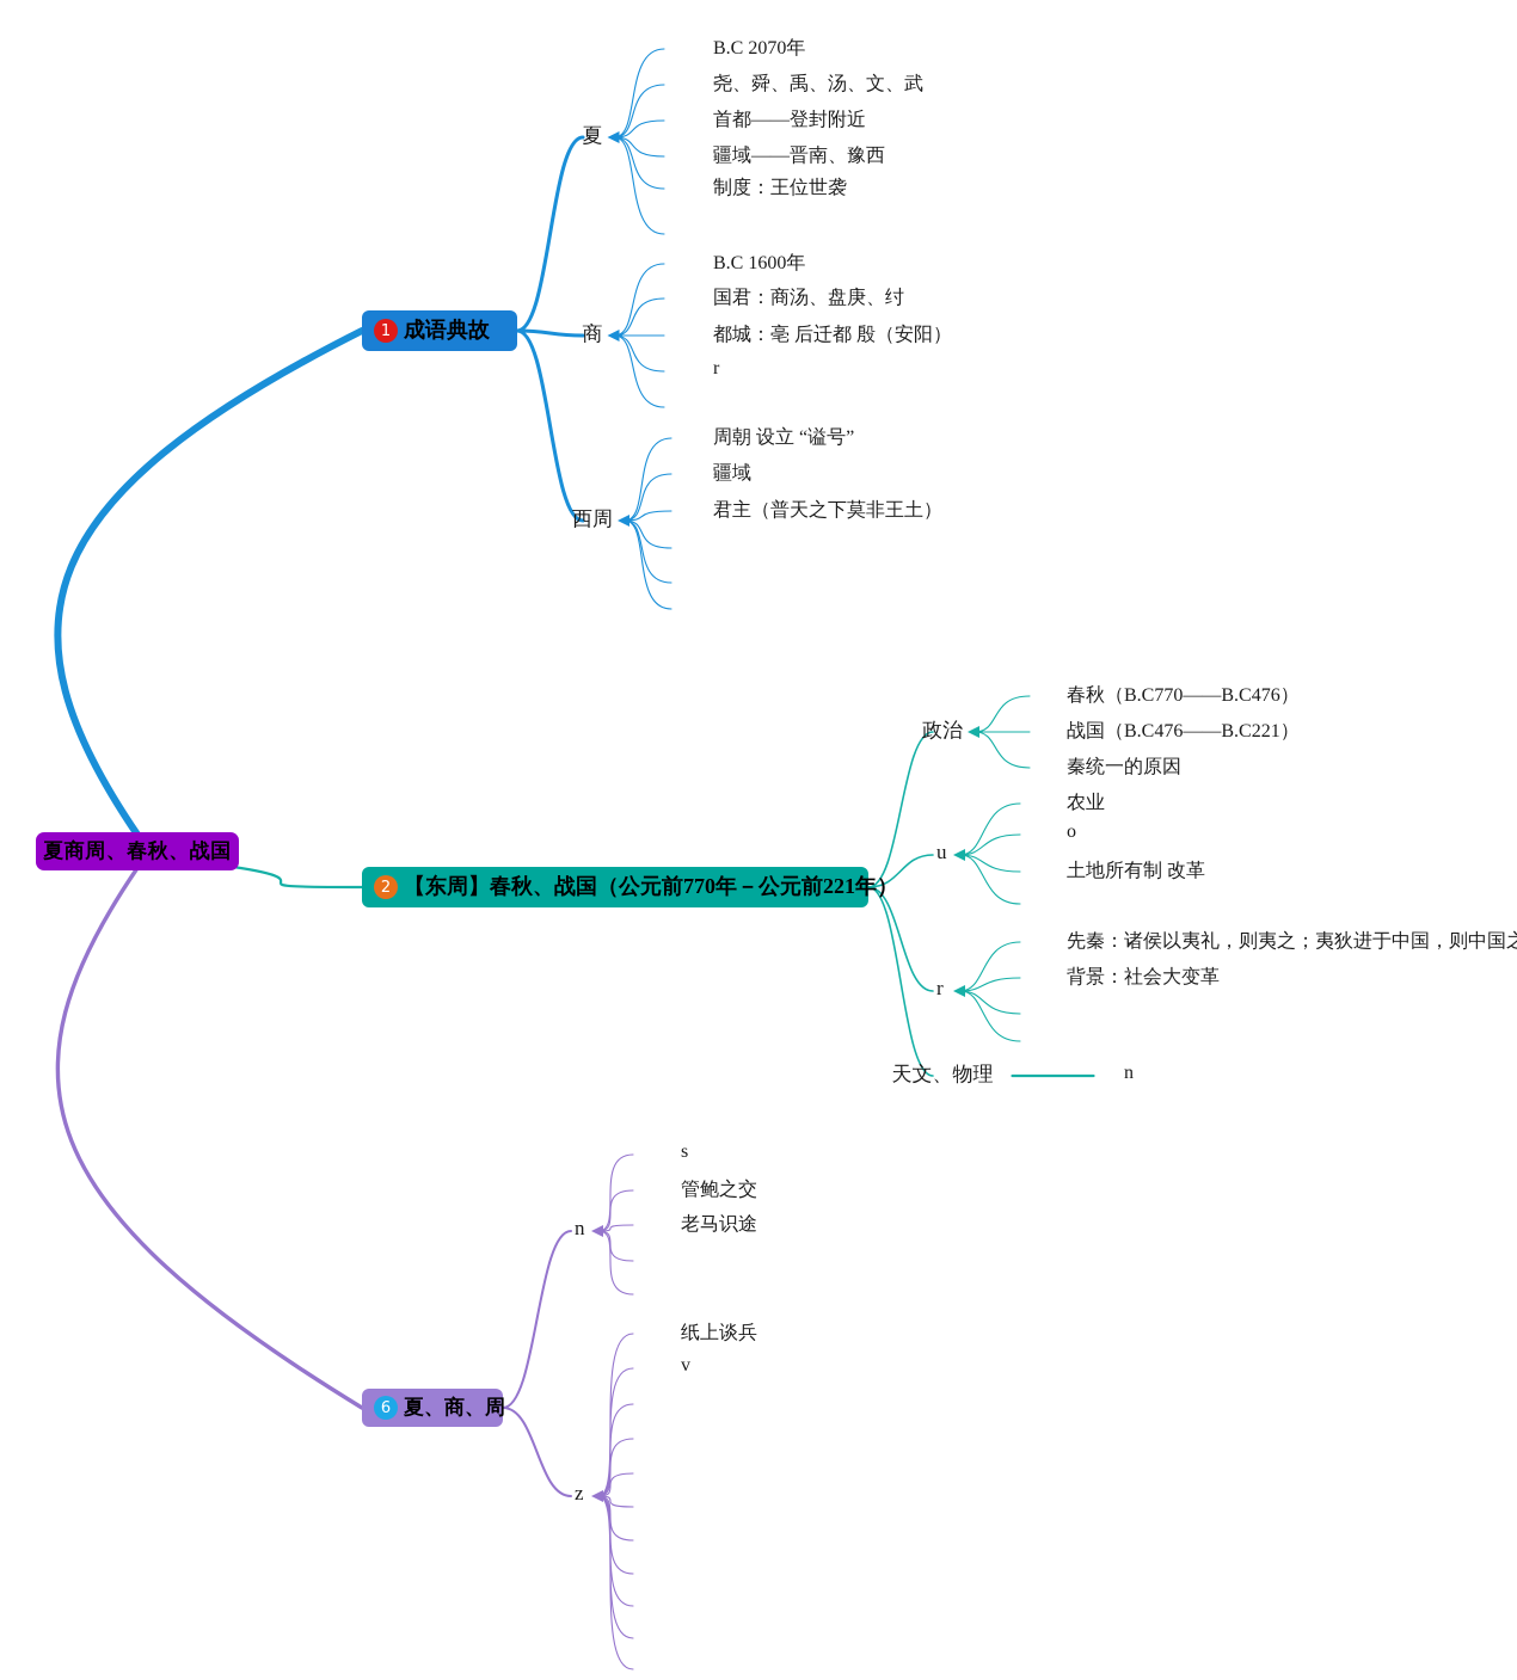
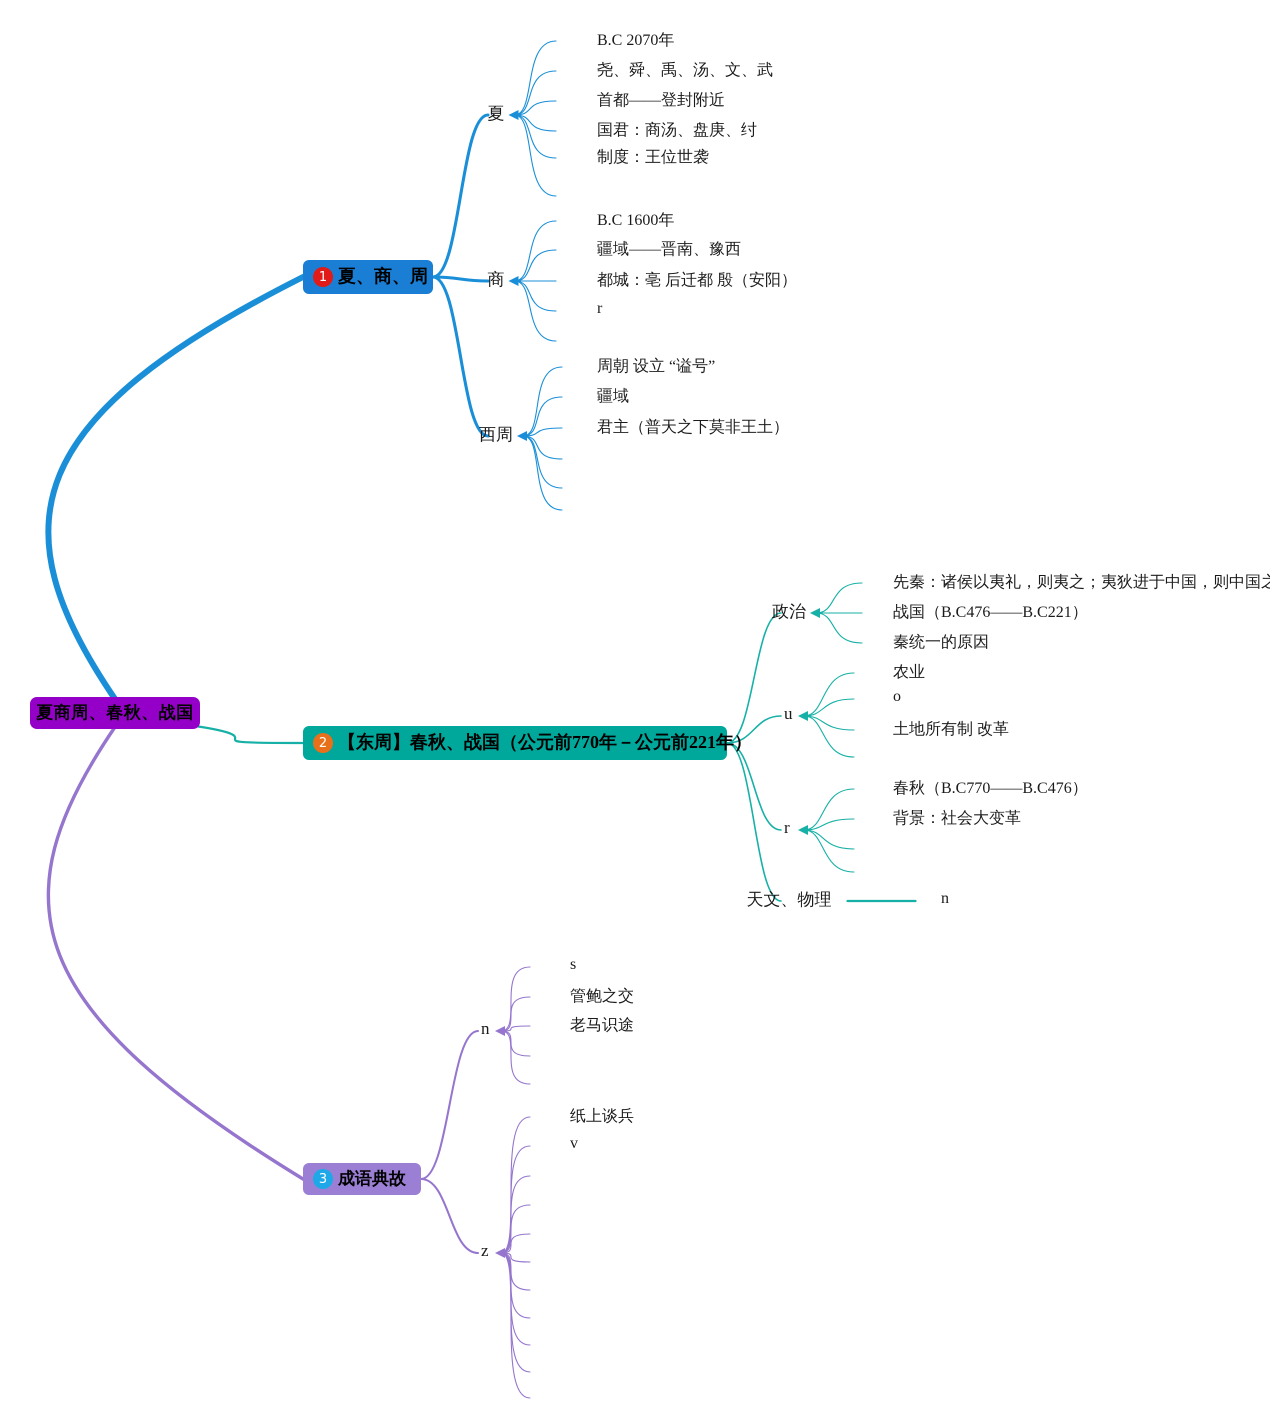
  夏商周、春秋、战国
  1
- 成语典故
+ 夏、商、周
  夏
  B.C 2070年
  尧、舜、禹、汤、文、武
  首都——登封附近
- 疆域——晋南、豫西
+ 国君：商汤、盘庚、纣
  制度：王位世袭
  商
  B.C 1600年
- 国君：商汤、盘庚、纣
+ 疆域——晋南、豫西
  都城：亳 后迁都 殷（安阳）
  r
  西周
  周朝 设立 “谥号”
  疆域
  君主（普天之下莫非王土）
  2
  【东周】春秋、战国（公元前770年－公元前221年）
  政治
- 春秋（B.C770——B.C476）
+ 先秦：诸侯以夷礼，则夷之；夷狄进于中国，则中国之
  战国（B.C476——B.C221）
  秦统一的原因
  u
  农业
  o
  土地所有制 改革
  r
- 先秦：诸侯以夷礼，则夷之；夷狄进于中国，则中国之
+ 春秋（B.C770——B.C476）
  背景：社会大变革
  天文、物理
  n
- 6
+ 3
- 夏、商、周
+ 成语典故
  n
  s
  管鲍之交
  老马识途
  z
  纸上谈兵
  v
